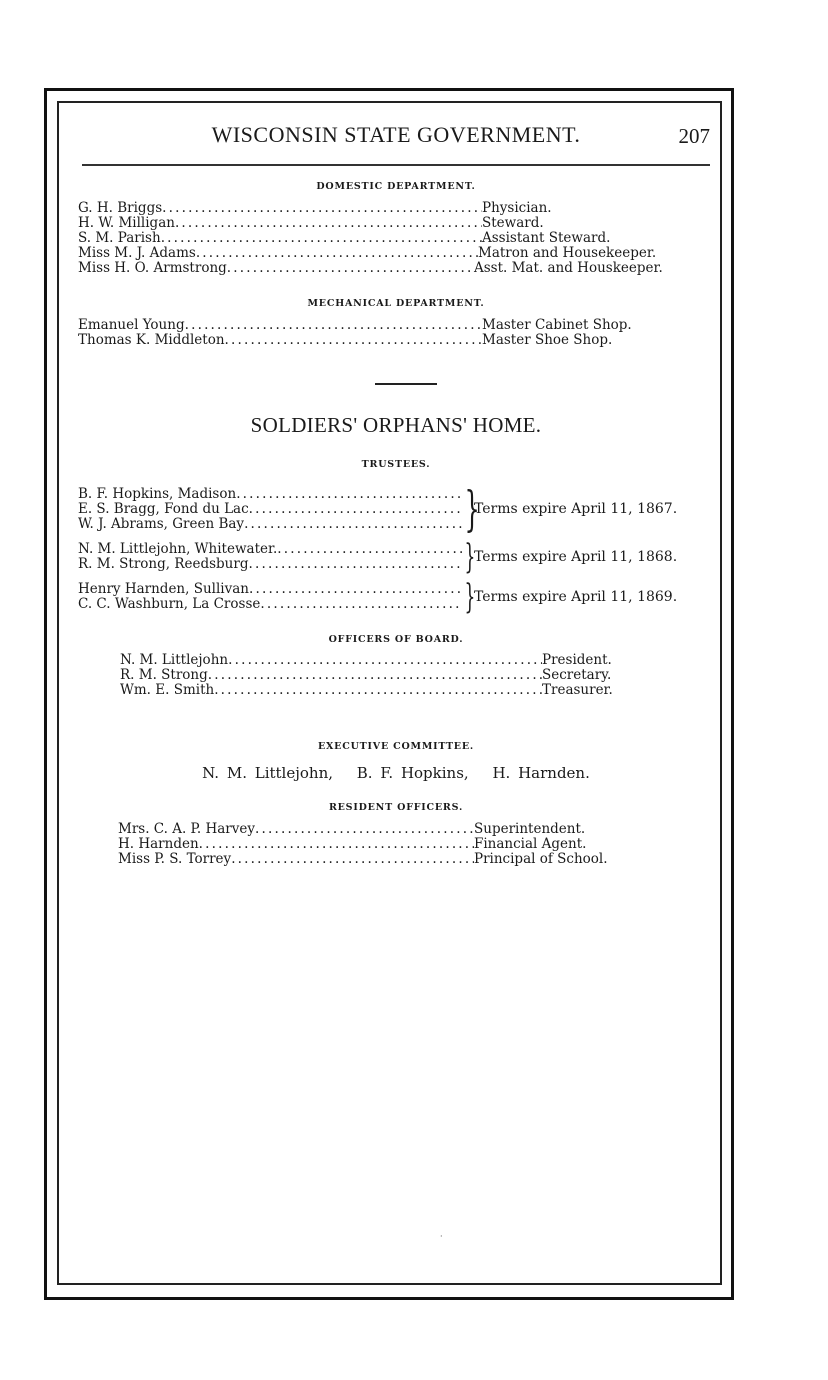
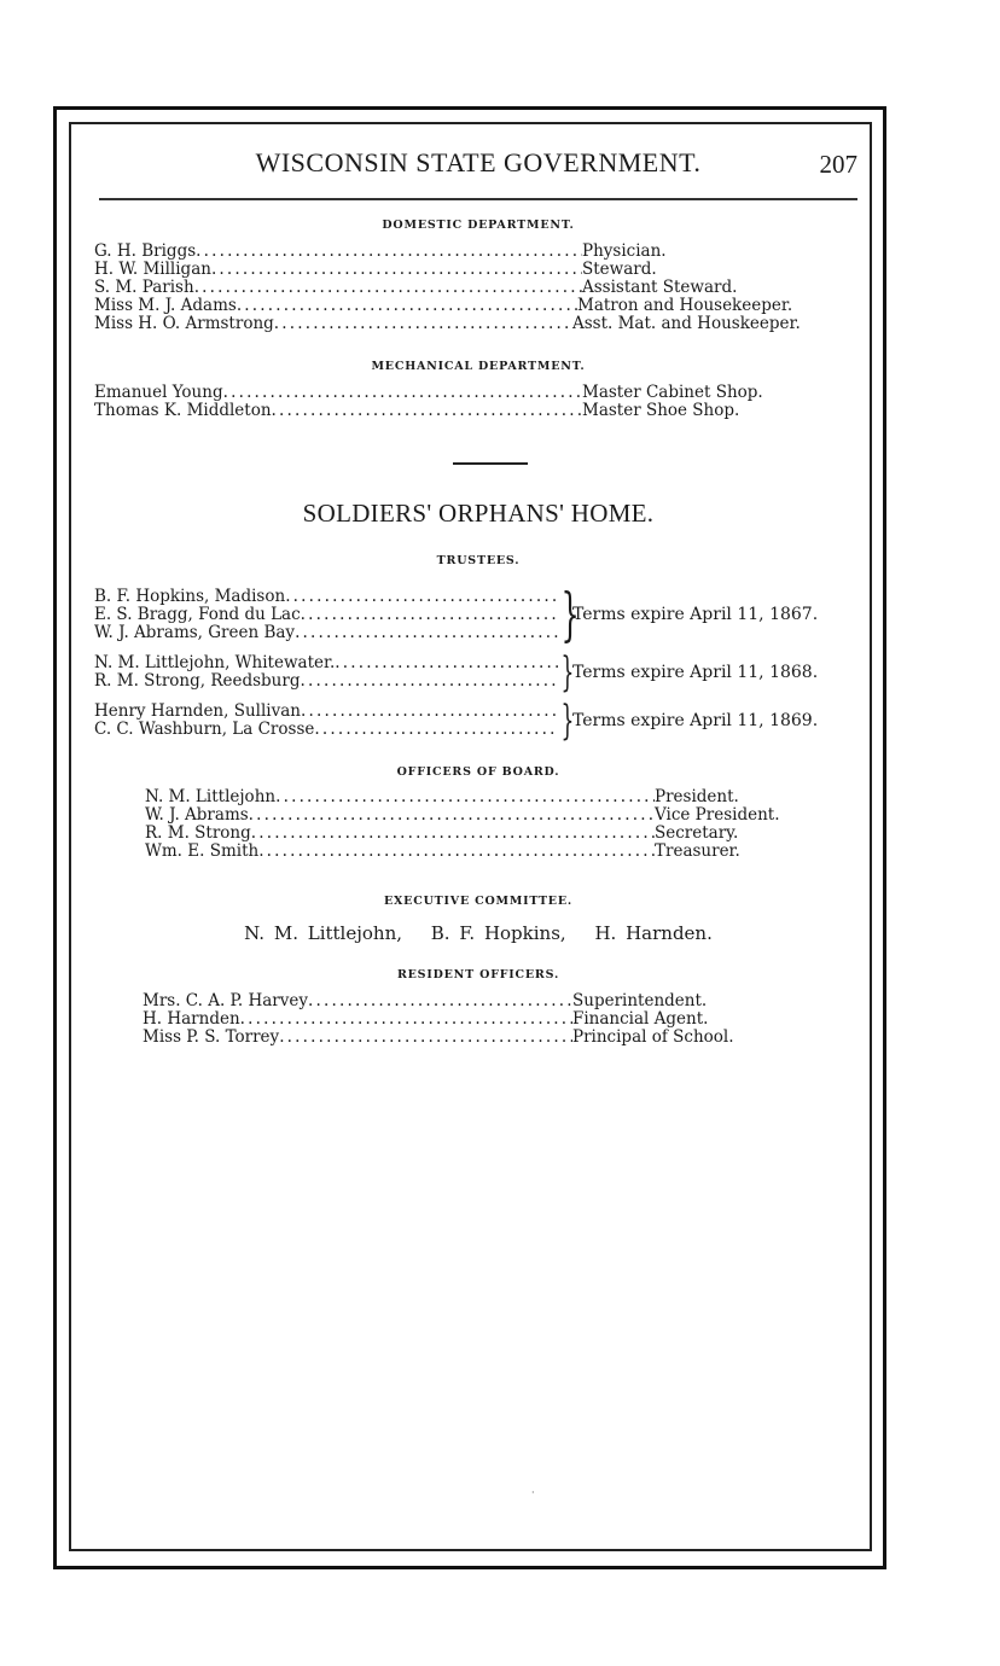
  WISCONSIN STATE GOVERNMENT.
  207
  DOMESTIC DEPARTMENT.
  G. H. Briggs
  Physician.
  H. W. Milligan
  Steward.
  S. M. Parish
  Assistant Steward.
  Miss M. J. Adams
  Matron and Housekeeper.
  Miss H. O. Armstrong
  Asst. Mat. and Houskeeper.
  MECHANICAL DEPARTMENT.
  Emanuel Young
  Master Cabinet Shop.
  Thomas K. Middleton
  Master Shoe Shop.
  SOLDIERS' ORPHANS' HOME.
  TRUSTEES.
  B. F. Hopkins, Madison
  E. S. Bragg, Fond du Lac
  W. J. Abrams, Green Bay
  }
  Terms expire April 11, 1867.
  N. M. Littlejohn, Whitewater.
  R. M. Strong, Reedsburg
  }
  Terms expire April 11, 1868.
  Henry Harnden, Sullivan
  C. C. Washburn, La Crosse
  }
  Terms expire April 11, 1869.
  OFFICERS OF BOARD.
  N. M. Littlejohn
  President.
+ W. J. Abrams
+ Vice President.
  R. M. Strong
  Secretary.
  Wm. E. Smith
  Treasurer.
  EXECUTIVE COMMITTEE.
  N. M. Littlejohn, B. F. Hopkins, H. Harnden.
  RESIDENT OFFICERS.
  Mrs. C. A. P. Harvey
  Superintendent.
  H. Harnden
  Financial Agent.
  Miss P. S. Torrey
  Principal of School.
  ·
